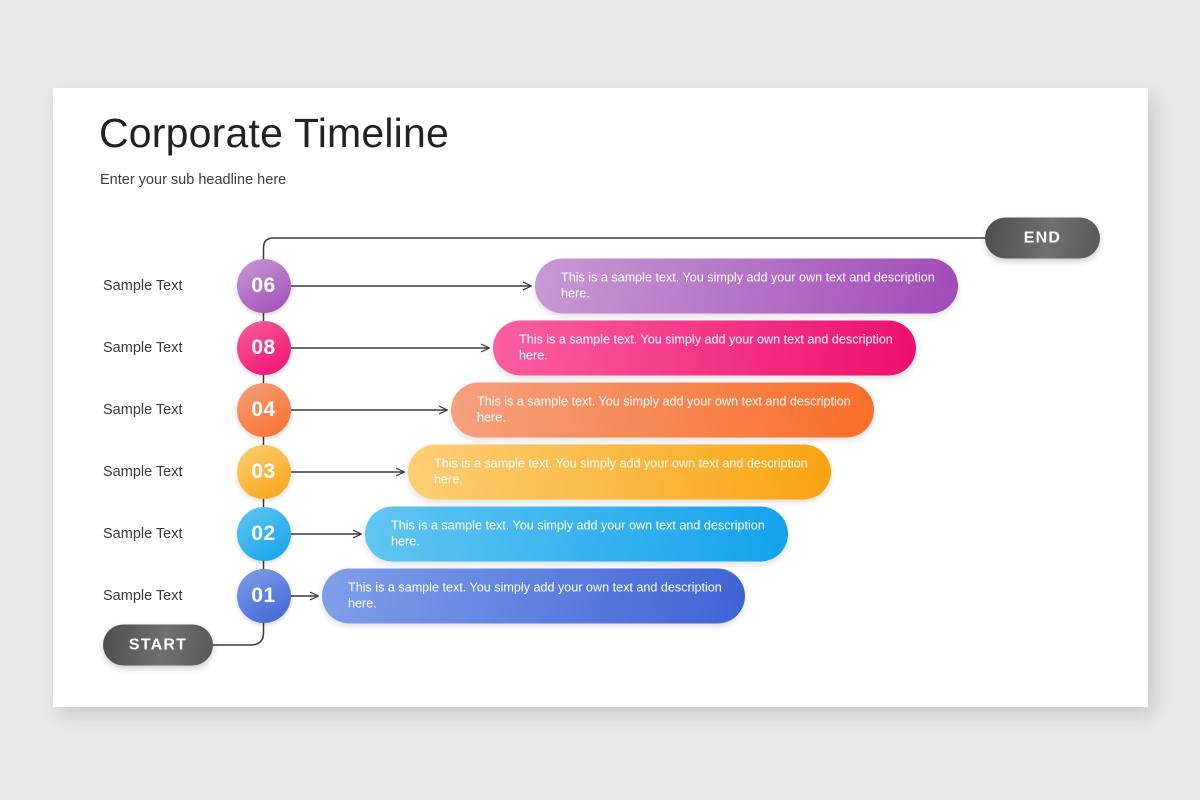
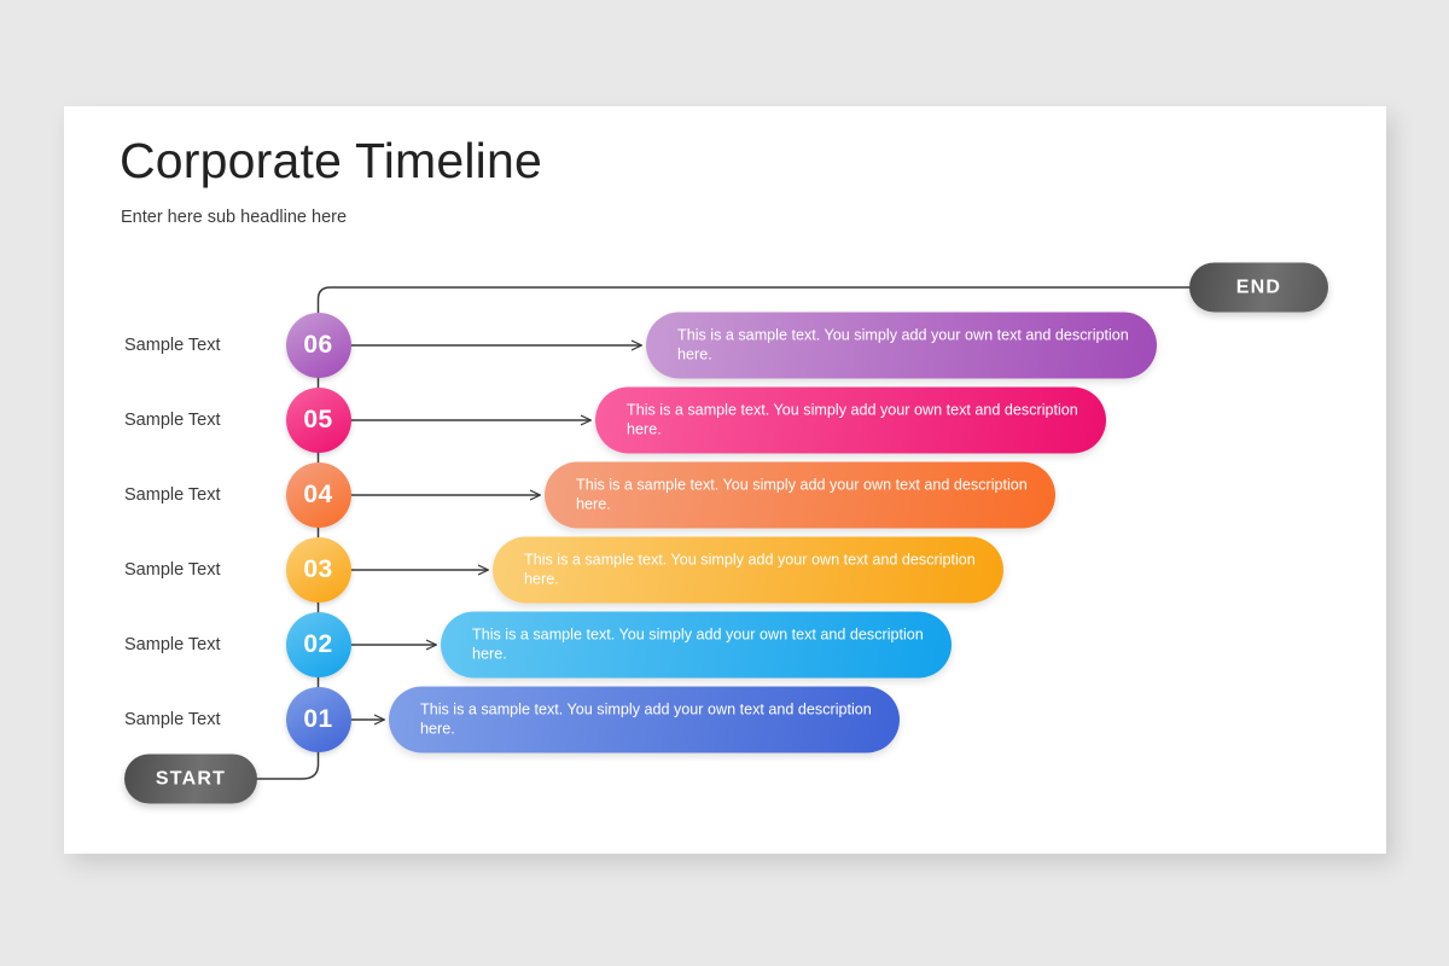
  Corporate Timeline
- Enter your sub headline here
+ Enter here sub headline here
  END
  START
  Sample Text
  This is a sample text. You simply add your own text and description here.
  06
  Sample Text
  This is a sample text. You simply add your own text and description here.
- 08
+ 05
  Sample Text
  This is a sample text. You simply add your own text and description here.
  04
  Sample Text
  This is a sample text. You simply add your own text and description here.
  03
  Sample Text
  This is a sample text. You simply add your own text and description here.
  02
  Sample Text
  This is a sample text. You simply add your own text and description here.
  01
